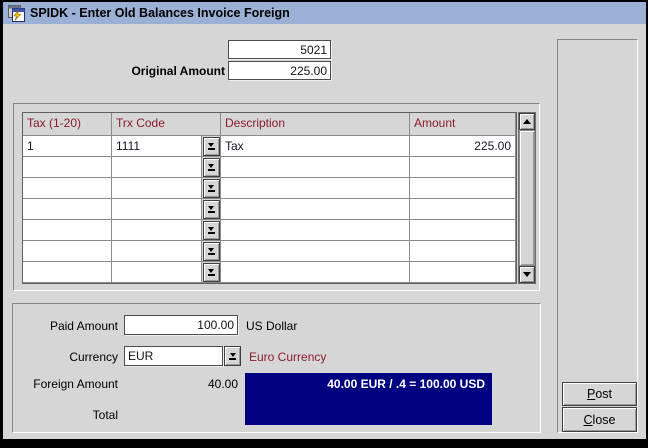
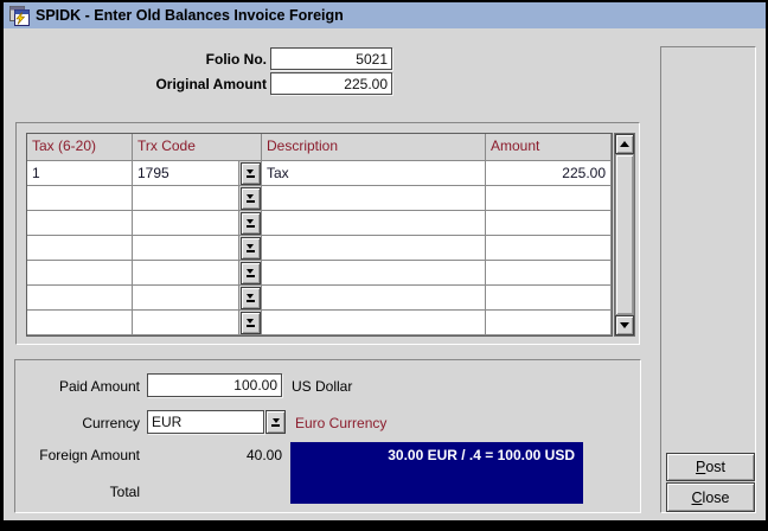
  SPIDK - Enter Old Balances Invoice Foreign
+ Folio No.
  5021
  Original Amount
  225.00
- Tax (1-20)
+ Tax (6-20)
  Trx Code
  Description
  Amount
  1
- 1111
+ 1795
  Tax
  225.00
  Paid Amount
  100.00
  US Dollar
  Currency
  EUR
  Euro Currency
  Foreign Amount
  40.00
  Total
- 40.00 EUR / .4 = 100.00 USD
+ 30.00 EUR / .4 = 100.00 USD
  Post
  Close
